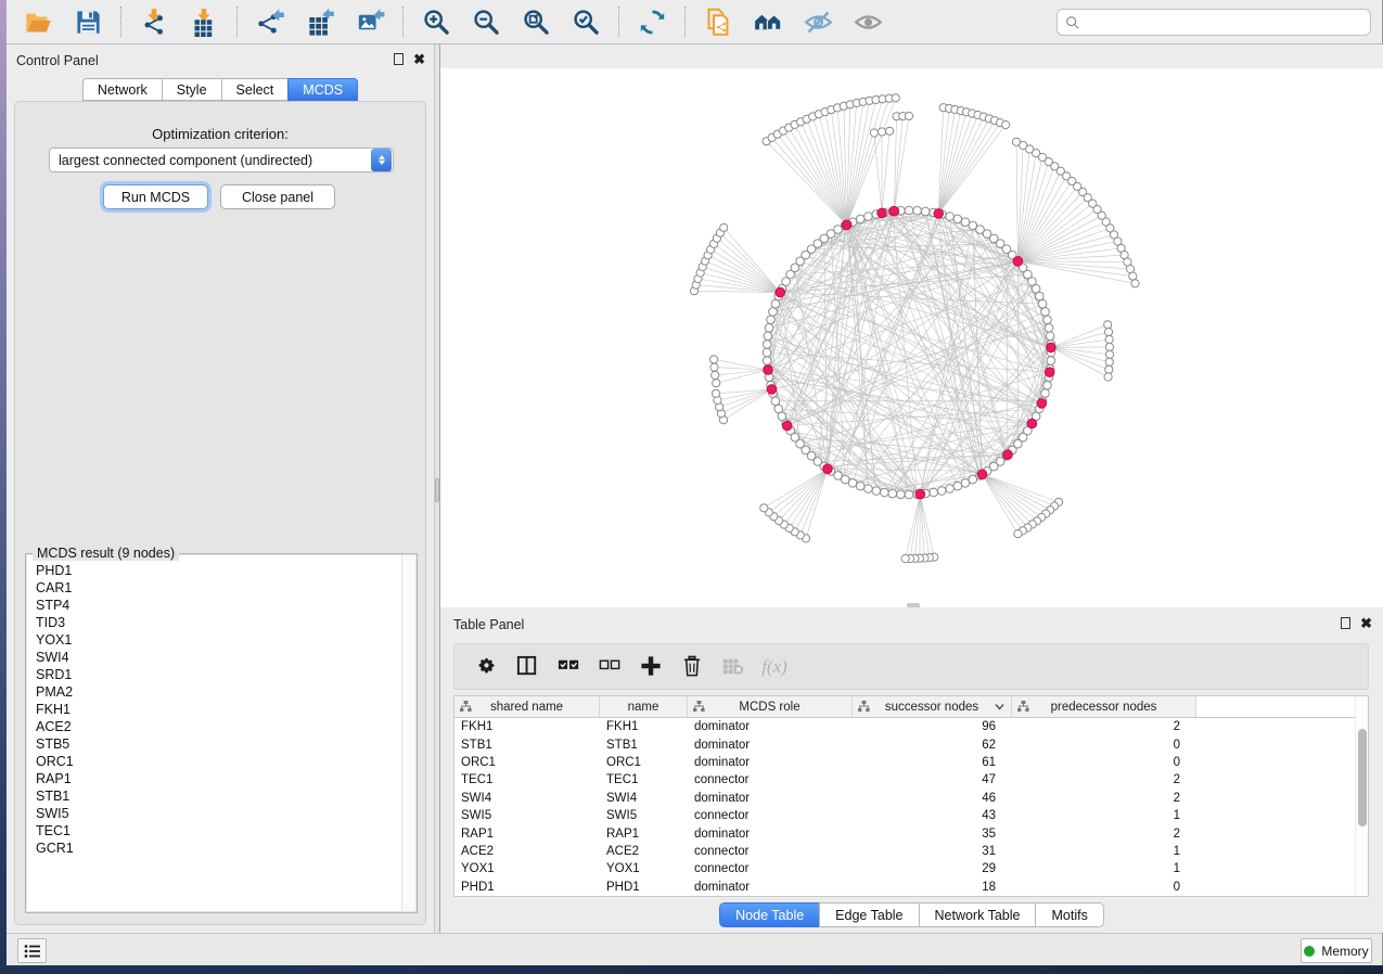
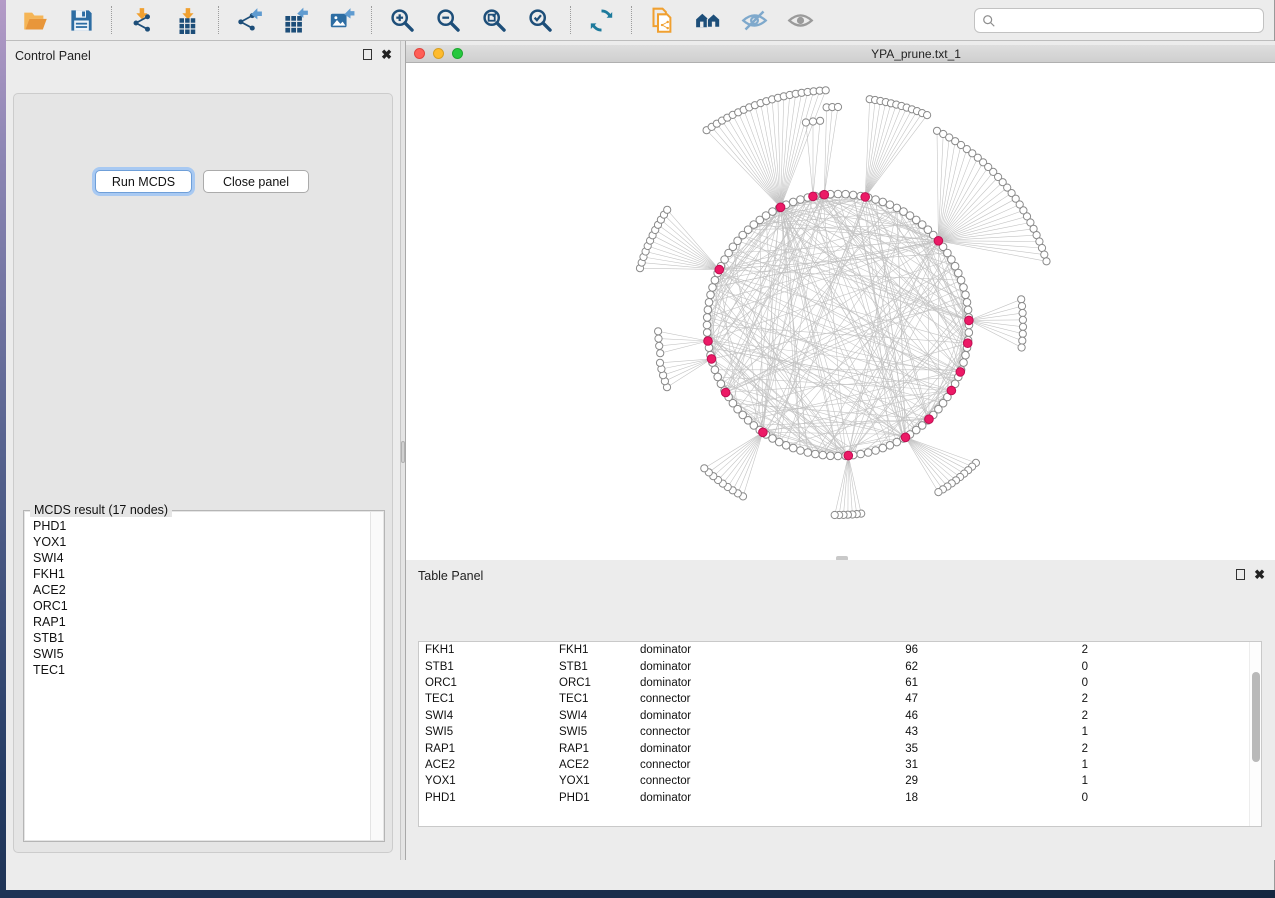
  Control Panel
  ✖
- Network
- Style
- Select
- MCDS
- Optimization criterion:
- largest connected component (undirected)
  Run MCDS
  Close panel
  PHD1
- CAR1
- STP4
- TID3
  YOX1
  SWI4
- SRD1
- PMA2
  FKH1
  ACE2
- STB5
  ORC1
  RAP1
  STB1
  SWI5
  TEC1
- GCR1
- MCDS result (9 nodes)
+ MCDS result (17 nodes)
+ YPA_prune.txt_1
  Table Panel
  ✖
- f(x)
- shared name
- name
- MCDS role
- successor nodes
- predecessor nodes
  FKH1
  FKH1
  dominator
  96
  2
  STB1
  STB1
  dominator
  62
  0
  ORC1
  ORC1
  dominator
  61
  0
  TEC1
  TEC1
  connector
  47
  2
  SWI4
  SWI4
  dominator
  46
  2
  SWI5
  SWI5
  connector
  43
  1
  RAP1
  RAP1
  dominator
  35
  2
  ACE2
  ACE2
  connector
  31
  1
  YOX1
  YOX1
  connector
  29
  1
  PHD1
  PHD1
  dominator
  18
  0
- Node Table
- Edge Table
- Network Table
- Motifs
- Memory
